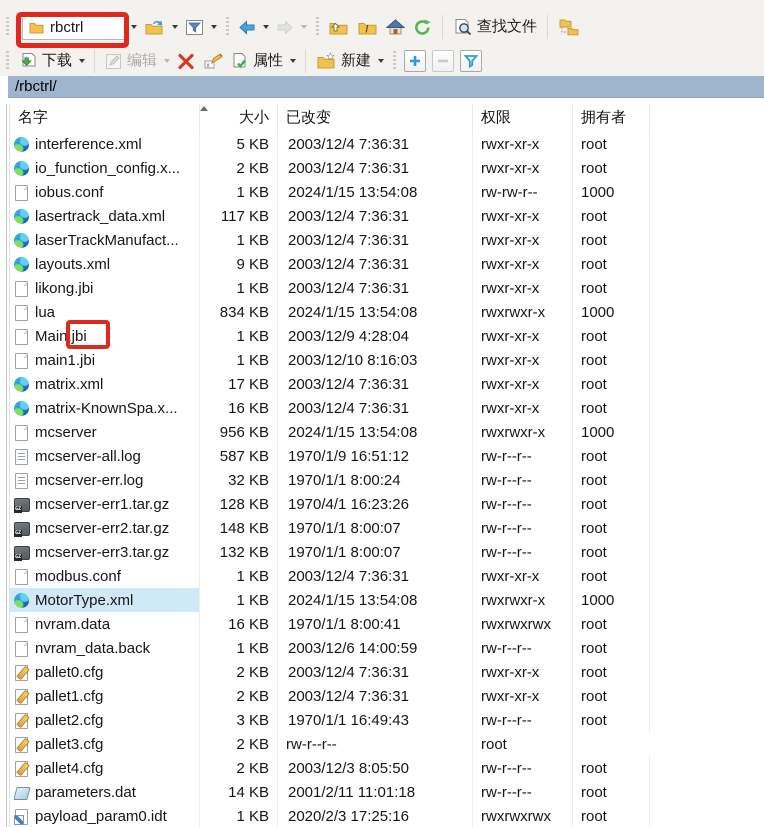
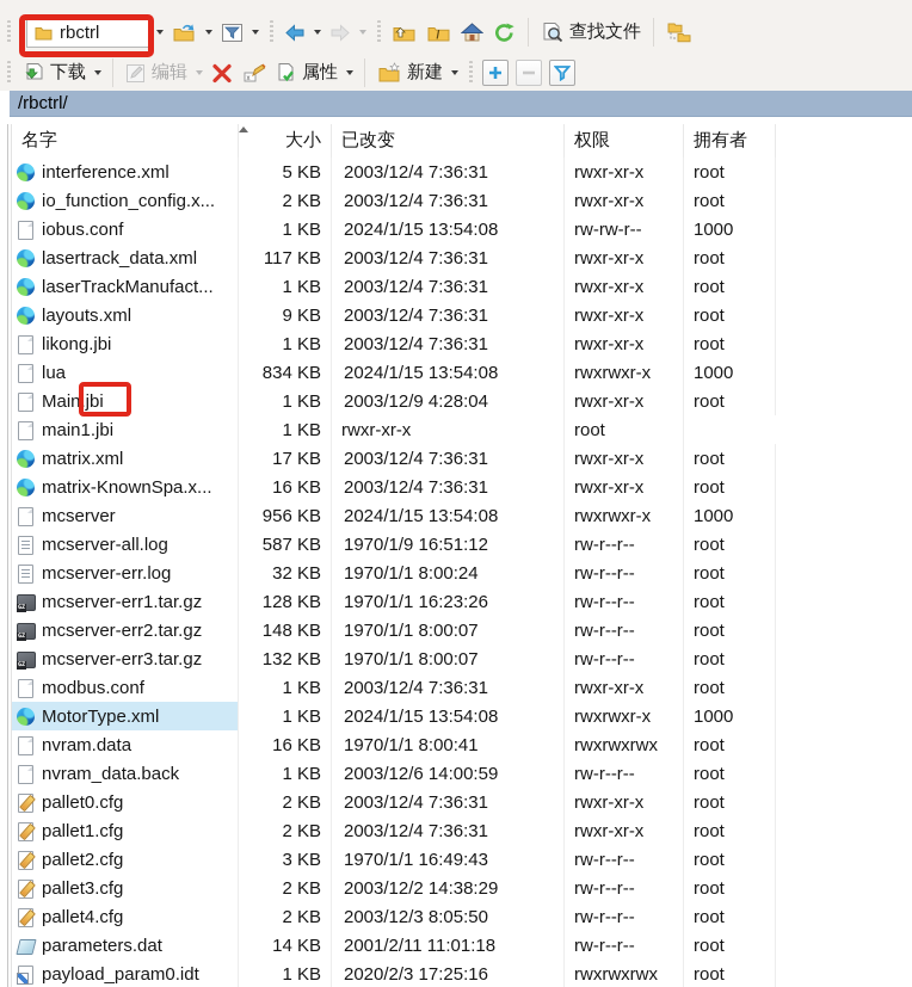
  rbctrl
  /
  查找文件
  下载
  编辑
  属性
  新建
  /rbctrl/
  名字
  大小
  已改变
  权限
  拥有者
  interference.xml
  5 KB
  2003/12/4 7:36:31
  rwxr-xr-x
  root
  io_function_config.x...
  2 KB
  2003/12/4 7:36:31
  rwxr-xr-x
  root
  iobus.conf
  1 KB
  2024/1/15 13:54:08
  rw-rw-r--
  1000
  lasertrack_data.xml
  117 KB
  2003/12/4 7:36:31
  rwxr-xr-x
  root
  laserTrackManufact...
  1 KB
  2003/12/4 7:36:31
  rwxr-xr-x
  root
  layouts.xml
  9 KB
  2003/12/4 7:36:31
  rwxr-xr-x
  root
  likong.jbi
  1 KB
  2003/12/4 7:36:31
  rwxr-xr-x
  root
  lua
  834 KB
  2024/1/15 13:54:08
  rwxrwxr-x
  1000
  Main.jbi
  1 KB
  2003/12/9 4:28:04
  rwxr-xr-x
  root
  main1.jbi
  1 KB
- 2003/12/10 8:16:03
  rwxr-xr-x
  root
  matrix.xml
  17 KB
  2003/12/4 7:36:31
  rwxr-xr-x
  root
  matrix-KnownSpa.x...
  16 KB
  2003/12/4 7:36:31
  rwxr-xr-x
  root
  mcserver
  956 KB
  2024/1/15 13:54:08
  rwxrwxr-x
  1000
  mcserver-all.log
  587 KB
  1970/1/9 16:51:12
  rw-r--r--
  root
  mcserver-err.log
  32 KB
  1970/1/1 8:00:24
  rw-r--r--
  root
  mcserver-err1.tar.gz
  128 KB
- 1970/4/1 16:23:26
+ 1970/1/1 16:23:26
  rw-r--r--
  root
  mcserver-err2.tar.gz
  148 KB
  1970/1/1 8:00:07
  rw-r--r--
  root
  mcserver-err3.tar.gz
  132 KB
  1970/1/1 8:00:07
  rw-r--r--
  root
  modbus.conf
  1 KB
  2003/12/4 7:36:31
  rwxr-xr-x
  root
  MotorType.xml
  1 KB
  2024/1/15 13:54:08
  rwxrwxr-x
  1000
  nvram.data
  16 KB
  1970/1/1 8:00:41
  rwxrwxrwx
  root
  nvram_data.back
  1 KB
  2003/12/6 14:00:59
  rw-r--r--
  root
  pallet0.cfg
  2 KB
  2003/12/4 7:36:31
  rwxr-xr-x
  root
  pallet1.cfg
  2 KB
  2003/12/4 7:36:31
  rwxr-xr-x
  root
  pallet2.cfg
  3 KB
  1970/1/1 16:49:43
  rw-r--r--
  root
  pallet3.cfg
  2 KB
+ 2003/12/2 14:38:29
  rw-r--r--
  root
  pallet4.cfg
  2 KB
  2003/12/3 8:05:50
  rw-r--r--
  root
  parameters.dat
  14 KB
  2001/2/11 11:01:18
  rw-r--r--
  root
  payload_param0.idt
  1 KB
  2020/2/3 17:25:16
  rwxrwxrwx
  root
